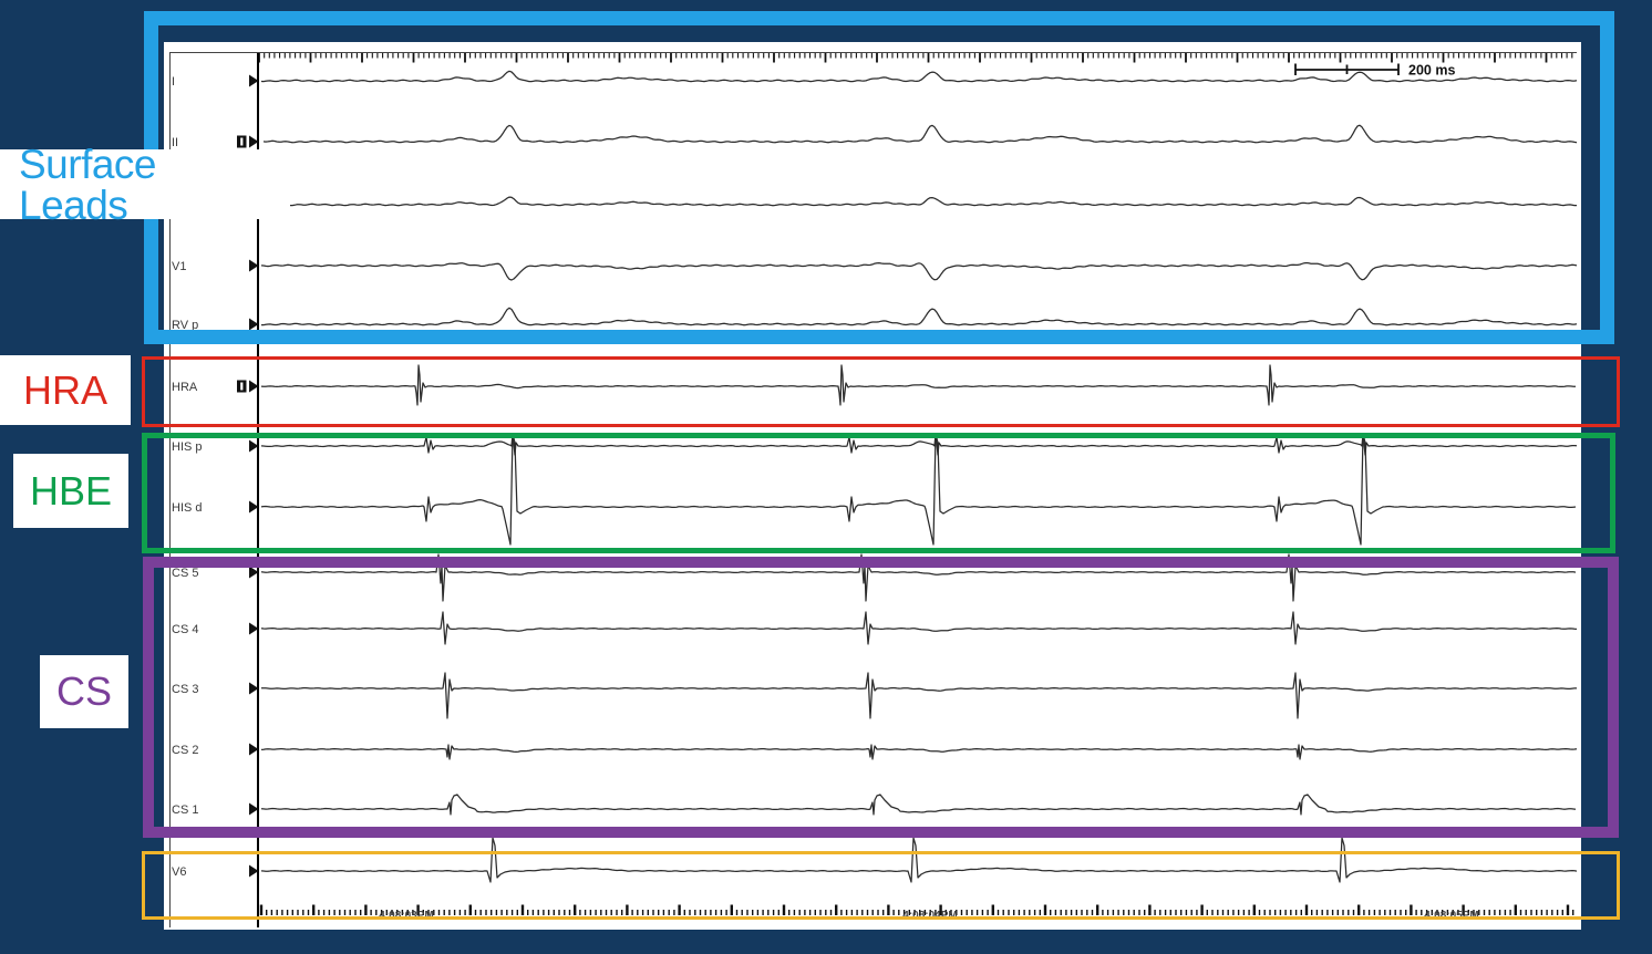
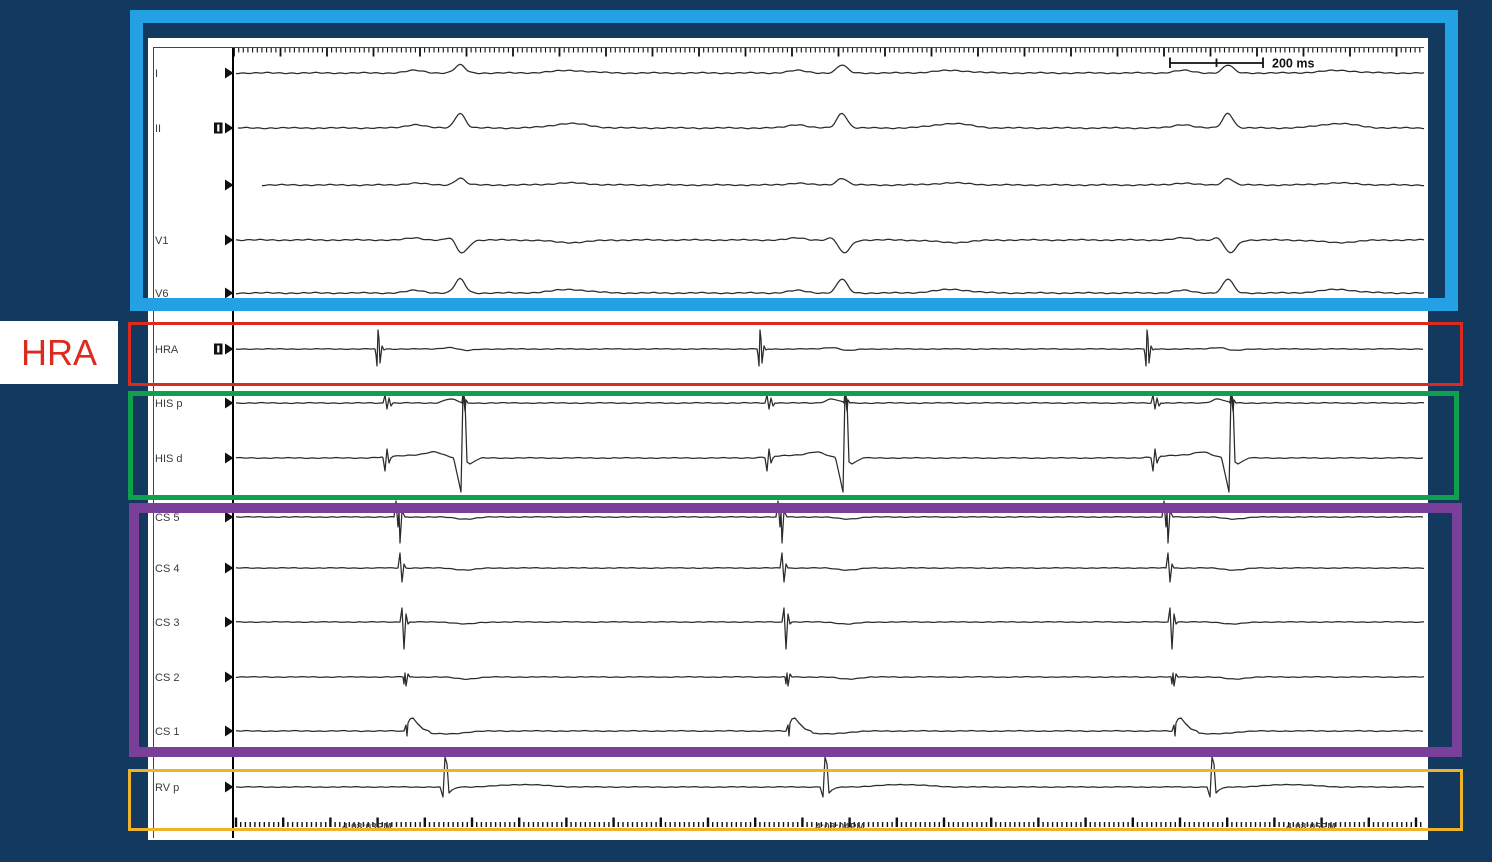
  I
  II
  V1
- RV p
+ V6
  HRA
  HIS p
  HIS d
  CS 5
  CS 4
  CS 3
  CS 2
  CS 1
- V6
+ RV p
  4:08:03PM
  4:08:04PM
  4:08:05PM
  200 ms
- Surface Leads
  HRA
- HBE
- CS
